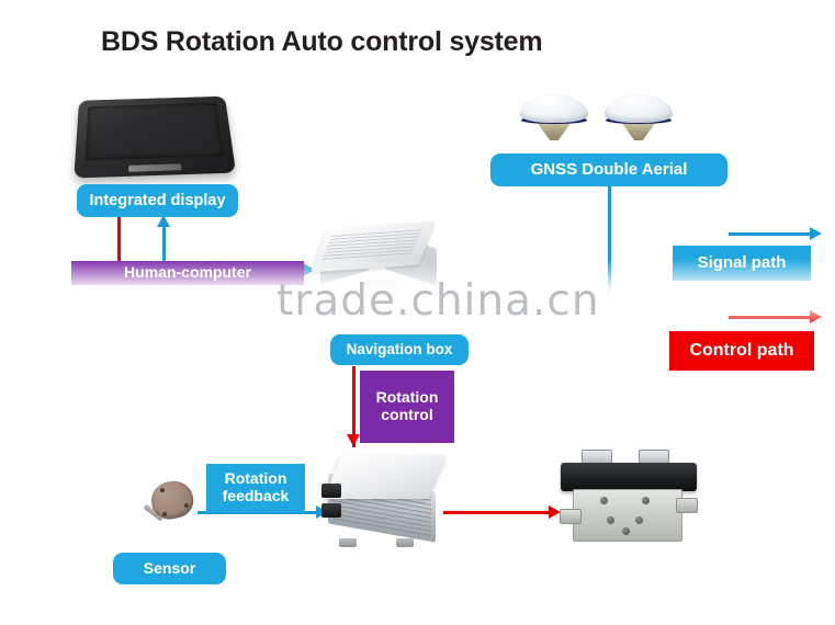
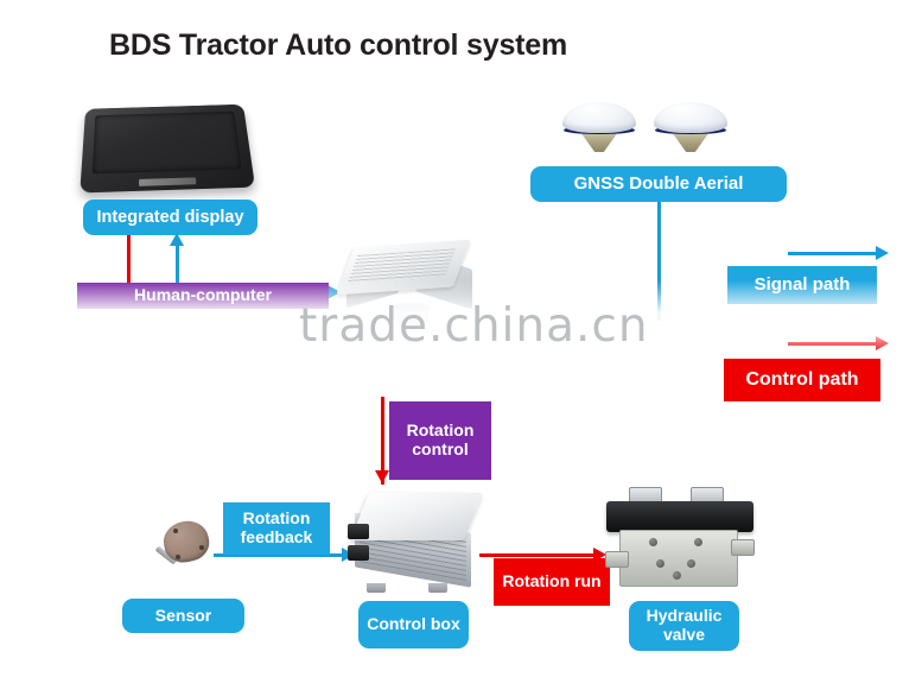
- BDS Rotation Auto control system
+ BDS Tractor Auto control system
  Integrated display
  GNSS Double Aerial
- Navigation box
  Rotation control
  Control path
  Sensor
  Rotation feedback
+ Control box
+ Rotation run
+ Hydraulic valve
  trade.china.cn
